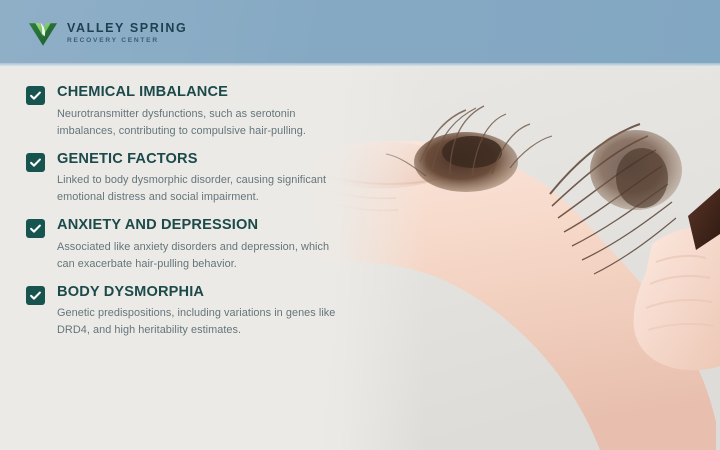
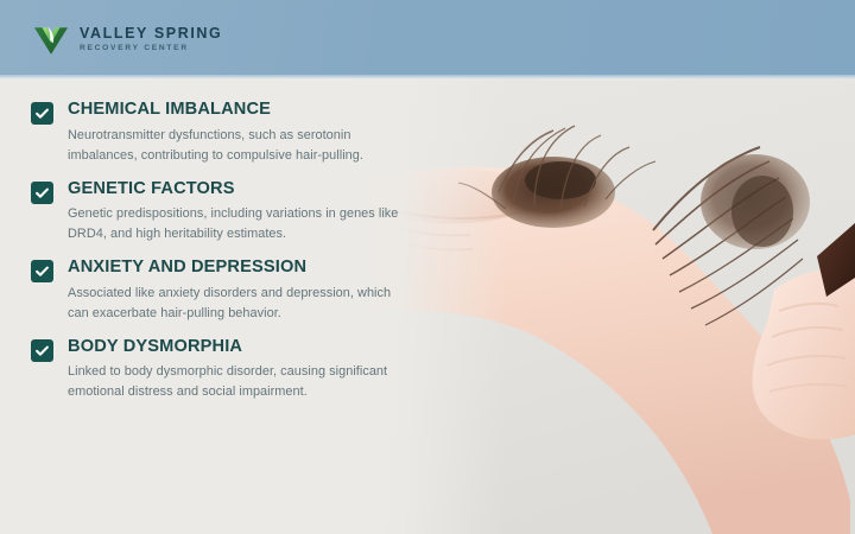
  VALLEY SPRING
  CHEMICAL IMBALANCE
  Neurotransmitter dysfunctions, such as serotonin imbalances, contributing to compulsive hair-pulling.
  GENETIC FACTORS
- Linked to body dysmorphic disorder, causing significant emotional distress and social impairment.
+ Genetic predispositions, including variations in genes like DRD4, and high heritability estimates.
  ANXIETY AND DEPRESSION
  Associated like anxiety disorders and depression, which can exacerbate hair-pulling behavior.
  BODY DYSMORPHIA
- Genetic predispositions, including variations in genes like DRD4, and high heritability estimates.
+ Linked to body dysmorphic disorder, causing significant emotional distress and social impairment.
